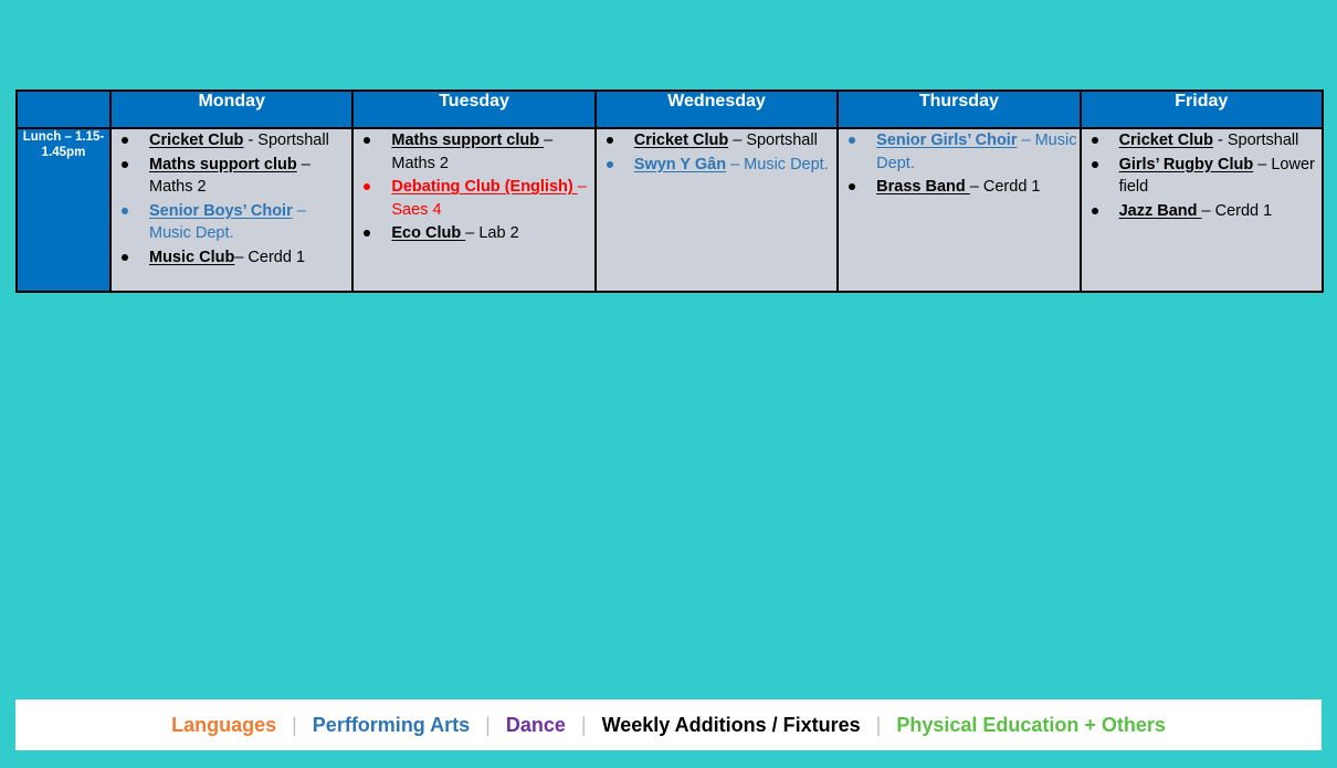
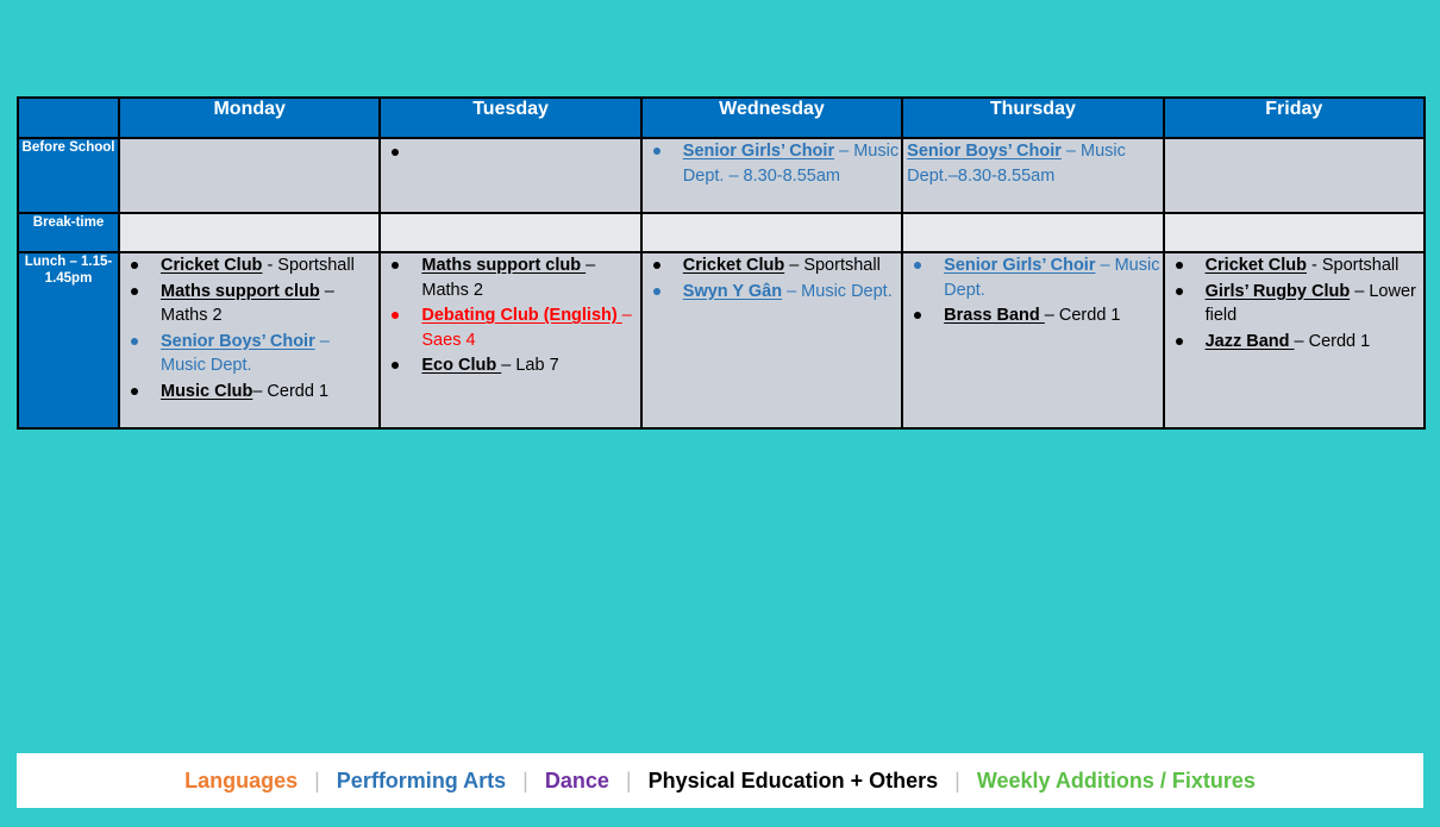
  	Monday	Tuesday	Wednesday	Thursday	Friday
+ Before School			Senior Girls’ Choir – Music Dept. – 8.30-8.55am	Senior Boys’ Choir – Music Dept.–8.30-8.55am
+ Break-time
- Lunch – 1.15-1.45pm	Cricket Club - SportshallMaths support club – Maths 2Senior Boys’ Choir – Music Dept.Music Club– Cerdd 1	Maths support club – Maths 2Debating Club (English) – Saes 4Eco Club – Lab 2	Cricket Club – SportshallSwyn Y Gân – Music Dept.	Senior Girls’ Choir – Music Dept.Brass Band – Cerdd 1	Cricket Club - SportshallGirls’ Rugby Club – Lower fieldJazz Band – Cerdd 1
+ Lunch – 1.15-1.45pm	Cricket Club - SportshallMaths support club – Maths 2Senior Boys’ Choir – Music Dept.Music Club– Cerdd 1	Maths support club – Maths 2Debating Club (English) – Saes 4Eco Club – Lab 7	Cricket Club – SportshallSwyn Y Gân – Music Dept.	Senior Girls’ Choir – Music Dept.Brass Band – Cerdd 1	Cricket Club - SportshallGirls’ Rugby Club – Lower fieldJazz Band – Cerdd 1
  Languages
  |
  Perfforming Arts
  |
  Dance
  |
- Weekly Additions / Fixtures
+ Physical Education + Others
  |
- Physical Education + Others
+ Weekly Additions / Fixtures
